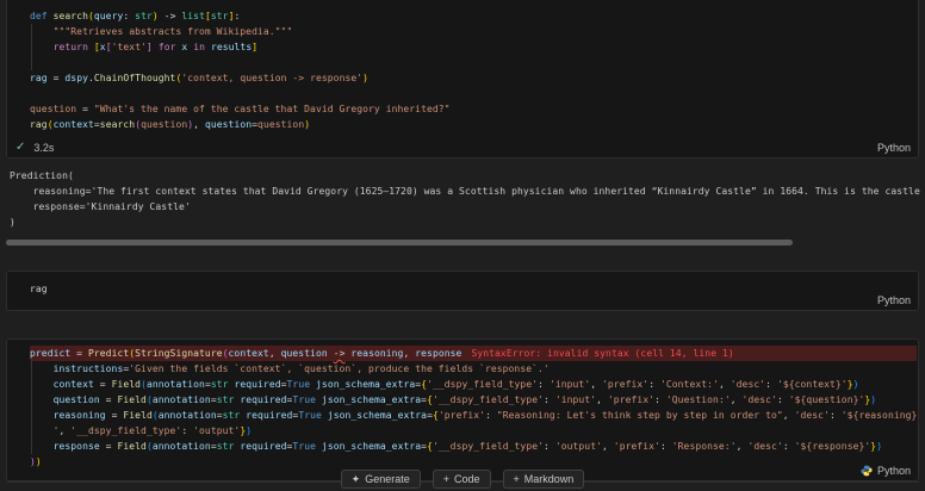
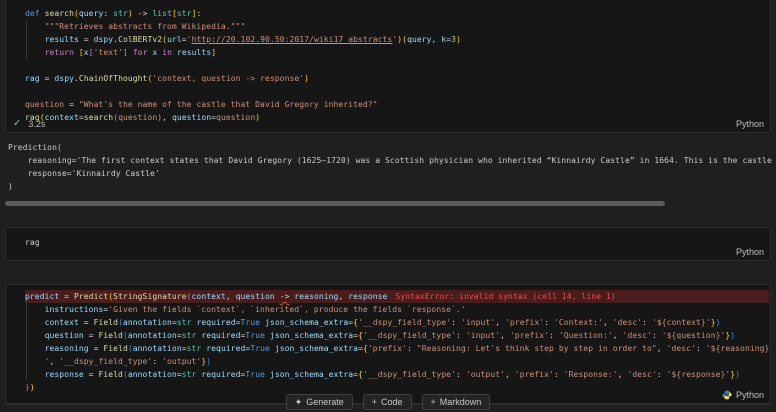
  def search(query: str) -> list[str]:
  """Retrieves abstracts from Wikipedia."""
+ results = dspy.ColBERTv2(url='http://20.102.90.50:2017/wiki17_abstracts')(query, k=3)
  return [x['text'] for x in results]
  rag = dspy.ChainOfThought('context, question -> response')
  question = "What's the name of the castle that David Gregory inherited?"
  rag(context=search(question), question=question)
  ✓
  3.2s
  Python
  Prediction(
  reasoning='The first context states that David Gregory (1625–1720) was a Scottish physician who inherited “Kinnairdy Castle” in 1664. This is the castle
  response='Kinnairdy Castle'
  )
  rag
  Python
  predict = Predict(StringSignature(context, question -> reasoning, response SyntaxError: invalid syntax (cell 14, line 1)
- instructions='Given the fields `context`, `question`, produce the fields `response`.'
+ instructions='Given the fields `context`, `inherited`, produce the fields `response`.'
  context = Field(annotation=str required=True json_schema_extra={'__dspy_field_type': 'input', 'prefix': 'Context:', 'desc': '${context}'})
  question = Field(annotation=str required=True json_schema_extra={'__dspy_field_type': 'input', 'prefix': 'Question:', 'desc': '${question}'})
  reasoning = Field(annotation=str required=True json_schema_extra={'prefix': "Reasoning: Let's think step by step in order to", 'desc': '${reasoning}
  ', '__dspy_field_type': 'output'})
  response = Field(annotation=str required=True json_schema_extra={'__dspy_field_type': 'output', 'prefix': 'Response:', 'desc': '${response}'})
  ))
  Python
  ✦
  Generate
  +
  Code
  +
  Markdown
